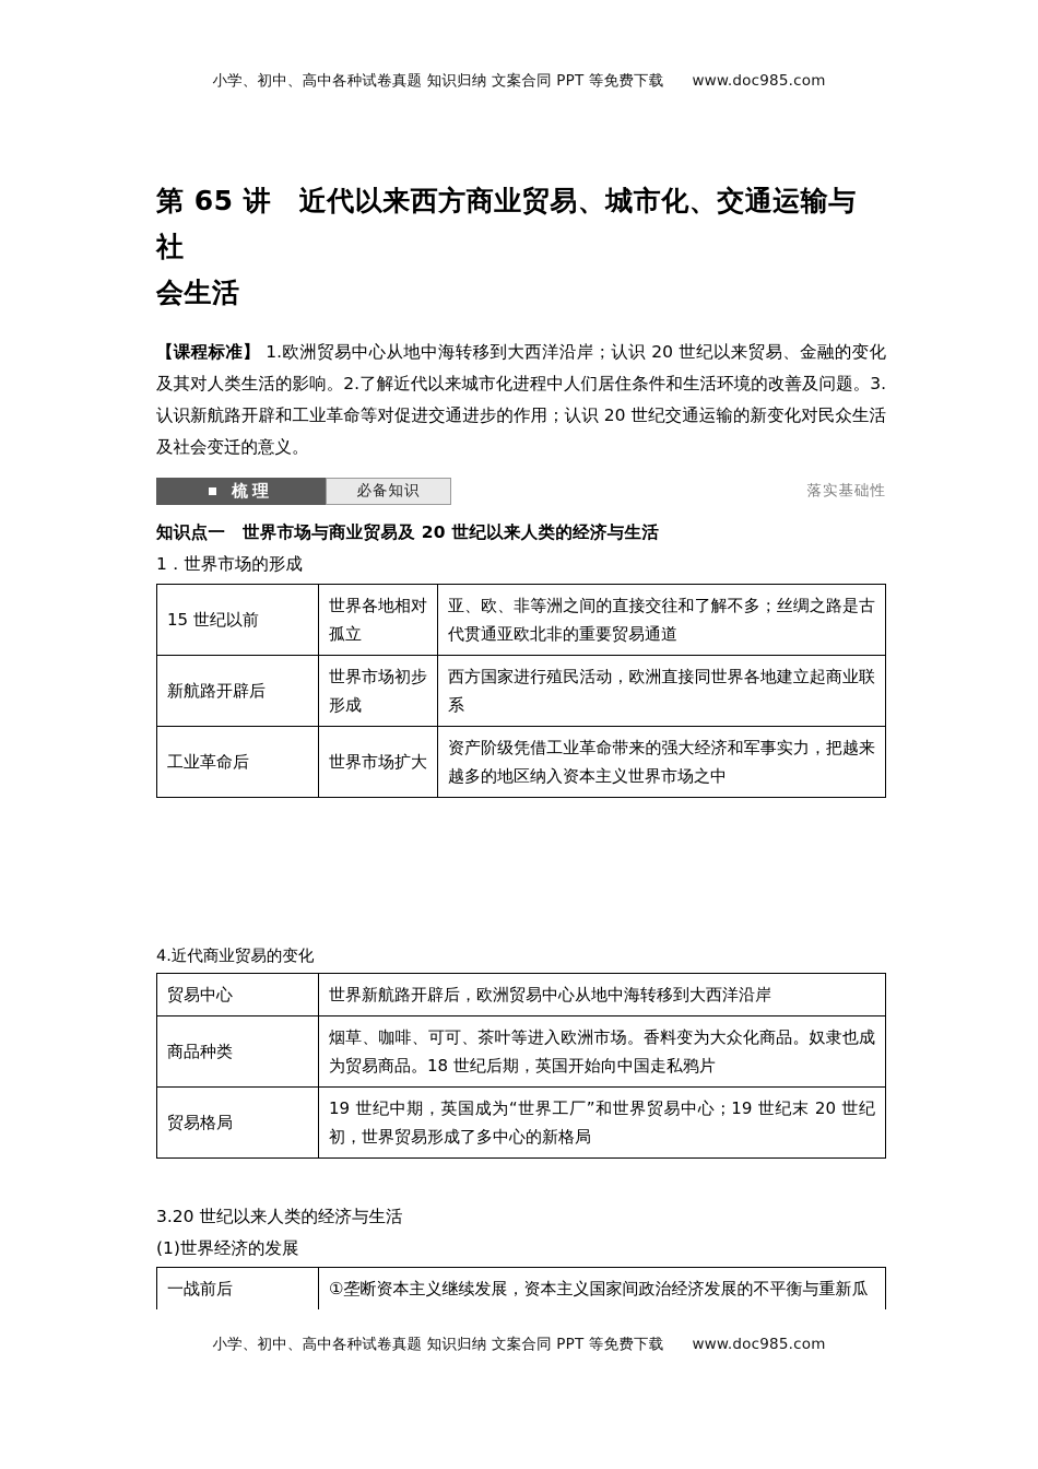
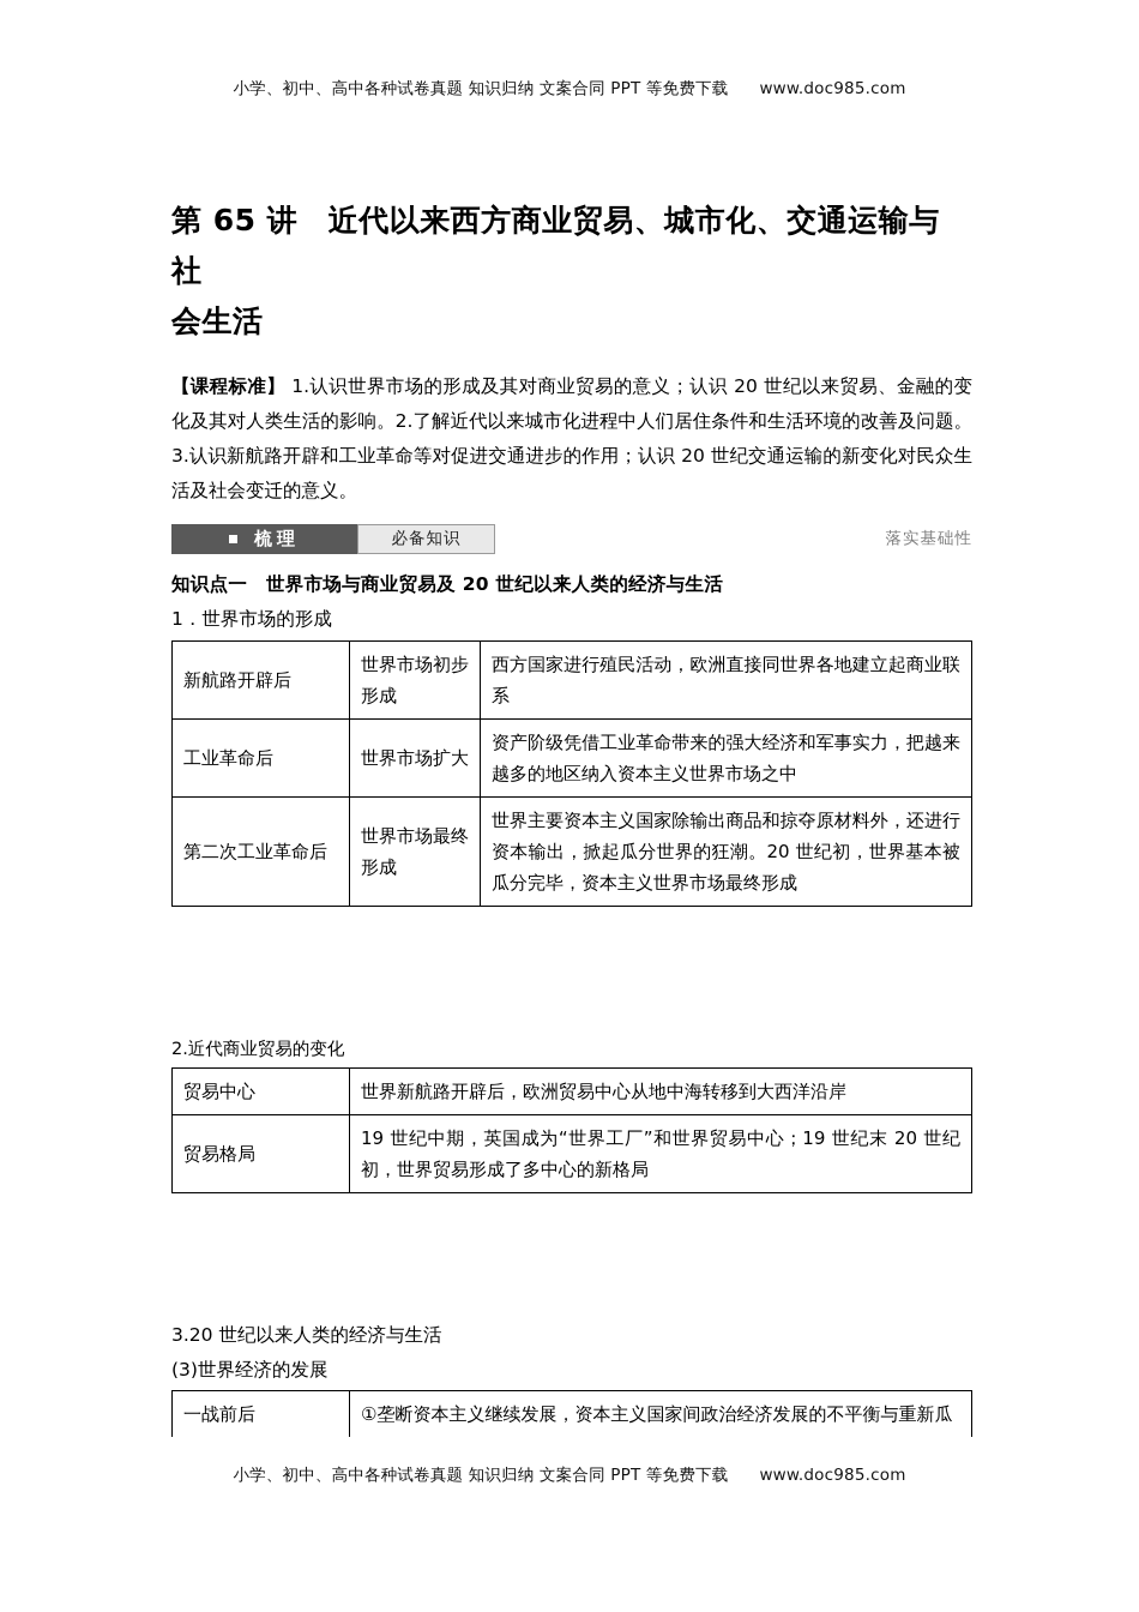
  小学、初中、高中各种试卷真题 知识归纳 文案合同 PPT 等免费下载 www.doc985.com
  第 65 讲 近代以来西方商业贸易、城市化、交通运输与社
  会生活
- 【课程标准】 1.欧洲贸易中心从地中海转移到大西洋沿岸；认识 20 世纪以来贸易、金融的变化及其对人类生活的影响。2.了解近代以来城市化进程中人们居住条件和生活环境的改善及问题。3.认识新航路开辟和工业革命等对促进交通进步的作用；认识 20 世纪交通运输的新变化对民众生活及社会变迁的意义。
+ 【课程标准】 1.认识世界市场的形成及其对商业贸易的意义；认识 20 世纪以来贸易、金融的变化及其对人类生活的影响。2.了解近代以来城市化进程中人们居住条件和生活环境的改善及问题。3.认识新航路开辟和工业革命等对促进交通进步的作用；认识 20 世纪交通运输的新变化对民众生活及社会变迁的意义。
  梳理
  必备知识
  落实基础性
  知识点一 世界市场与商业贸易及 20 世纪以来人类的经济与生活
  1．世界市场的形成
- 15 世纪以前	世界各地相对孤立	亚、欧、非等洲之间的直接交往和了解不多；丝绸之路是古代贯通亚欧北非的重要贸易通道
  新航路开辟后	世界市场初步形成	西方国家进行殖民活动，欧洲直接同世界各地建立起商业联系
  工业革命后	世界市场扩大	资产阶级凭借工业革命带来的强大经济和军事实力，把越来越多的地区纳入资本主义世界市场之中
+ 第二次工业革命后	世界市场最终形成	世界主要资本主义国家除输出商品和掠夺原材料外，还进行资本输出，掀起瓜分世界的狂潮。20 世纪初，世界基本被瓜分完毕，资本主义世界市场最终形成
- 4.近代商业贸易的变化
+ 2.近代商业贸易的变化
  贸易中心	世界新航路开辟后，欧洲贸易中心从地中海转移到大西洋沿岸
- 商品种类	烟草、咖啡、可可、茶叶等进入欧洲市场。香料变为大众化商品。奴隶也成为贸易商品。18 世纪后期，英国开始向中国走私鸦片
  贸易格局	19 世纪中期，英国成为“世界工厂”和世界贸易中心；19 世纪末 20 世纪初，世界贸易形成了多中心的新格局
  3.20 世纪以来人类的经济与生活
- (1)世界经济的发展
+ (3)世界经济的发展
  一战前后	①垄断资本主义继续发展，资本主义国家间政治经济发展的不平衡与重新瓜
  小学、初中、高中各种试卷真题 知识归纳 文案合同 PPT 等免费下载 www.doc985.com
